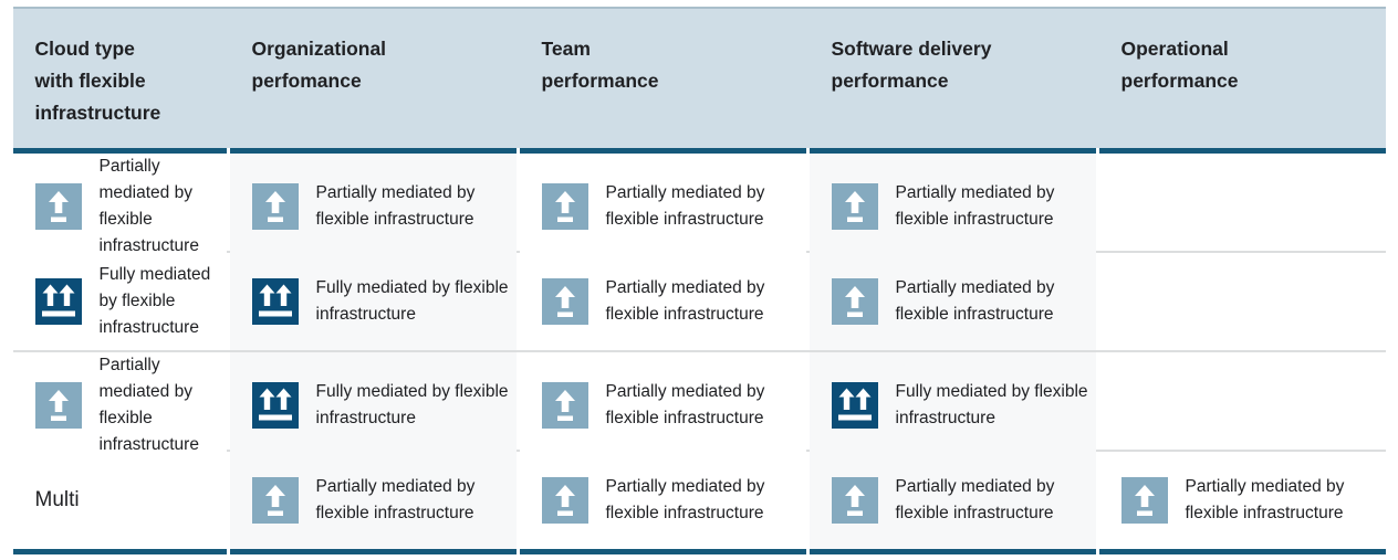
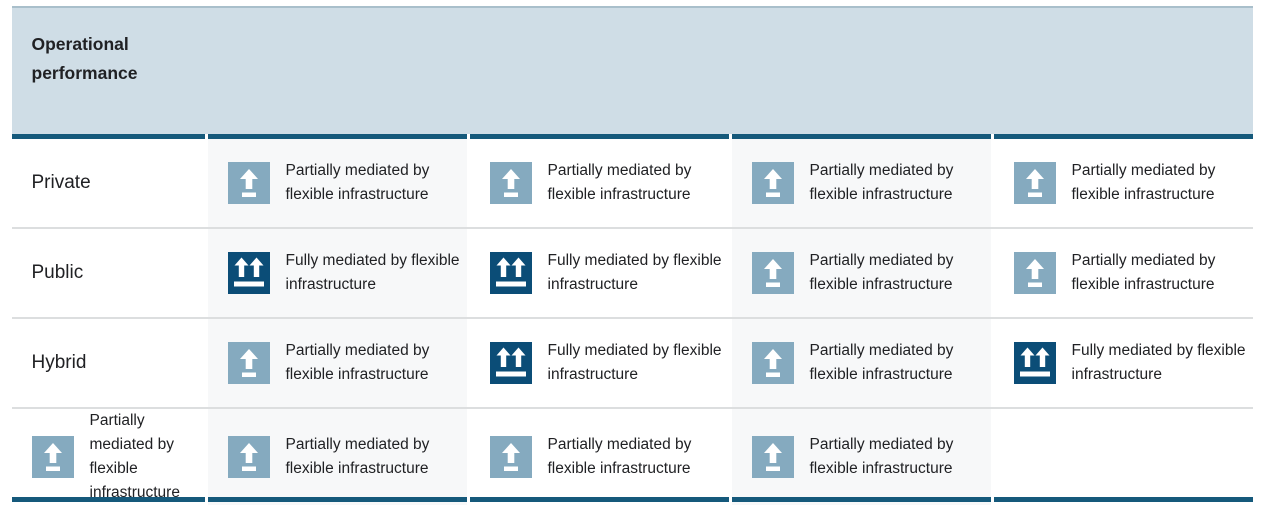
- Cloud type with flexible infrastructure
- Organizational perfomance
- Team performance
- Software delivery performance
  Operational performance
+ Private
  Partially mediated by flexible infrastructure
  Partially mediated by flexible infrastructure
  Partially mediated by flexible infrastructure
  Partially mediated by flexible infrastructure
+ Public
  Fully mediated by flexible infrastructure
  Fully mediated by flexible infrastructure
  Partially mediated by flexible infrastructure
  Partially mediated by flexible infrastructure
+ Hybrid
  Partially mediated by flexible infrastructure
  Fully mediated by flexible infrastructure
  Partially mediated by flexible infrastructure
  Fully mediated by flexible infrastructure
- Multi
  Partially mediated by flexible infrastructure
  Partially mediated by flexible infrastructure
  Partially mediated by flexible infrastructure
  Partially mediated by flexible infrastructure
